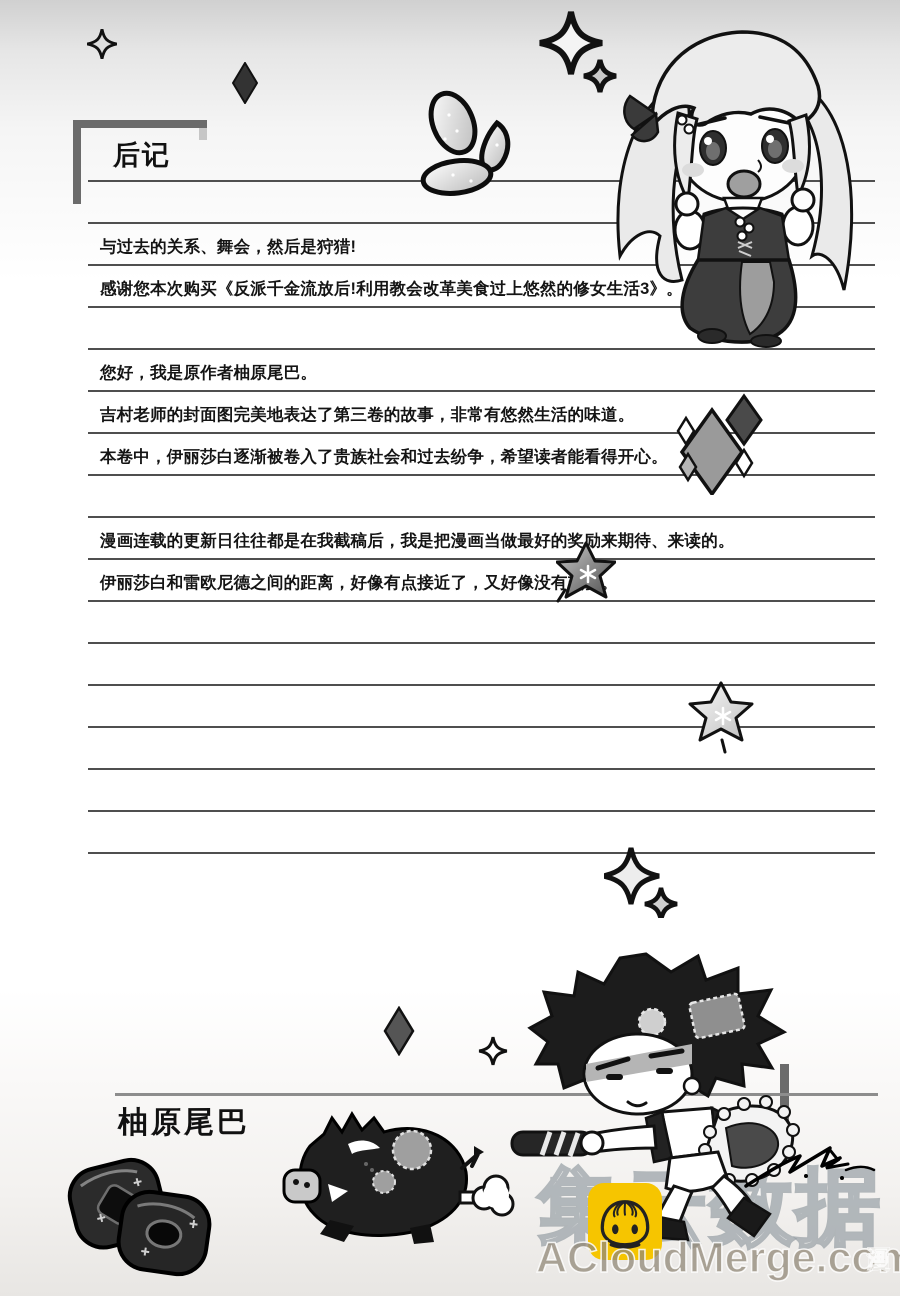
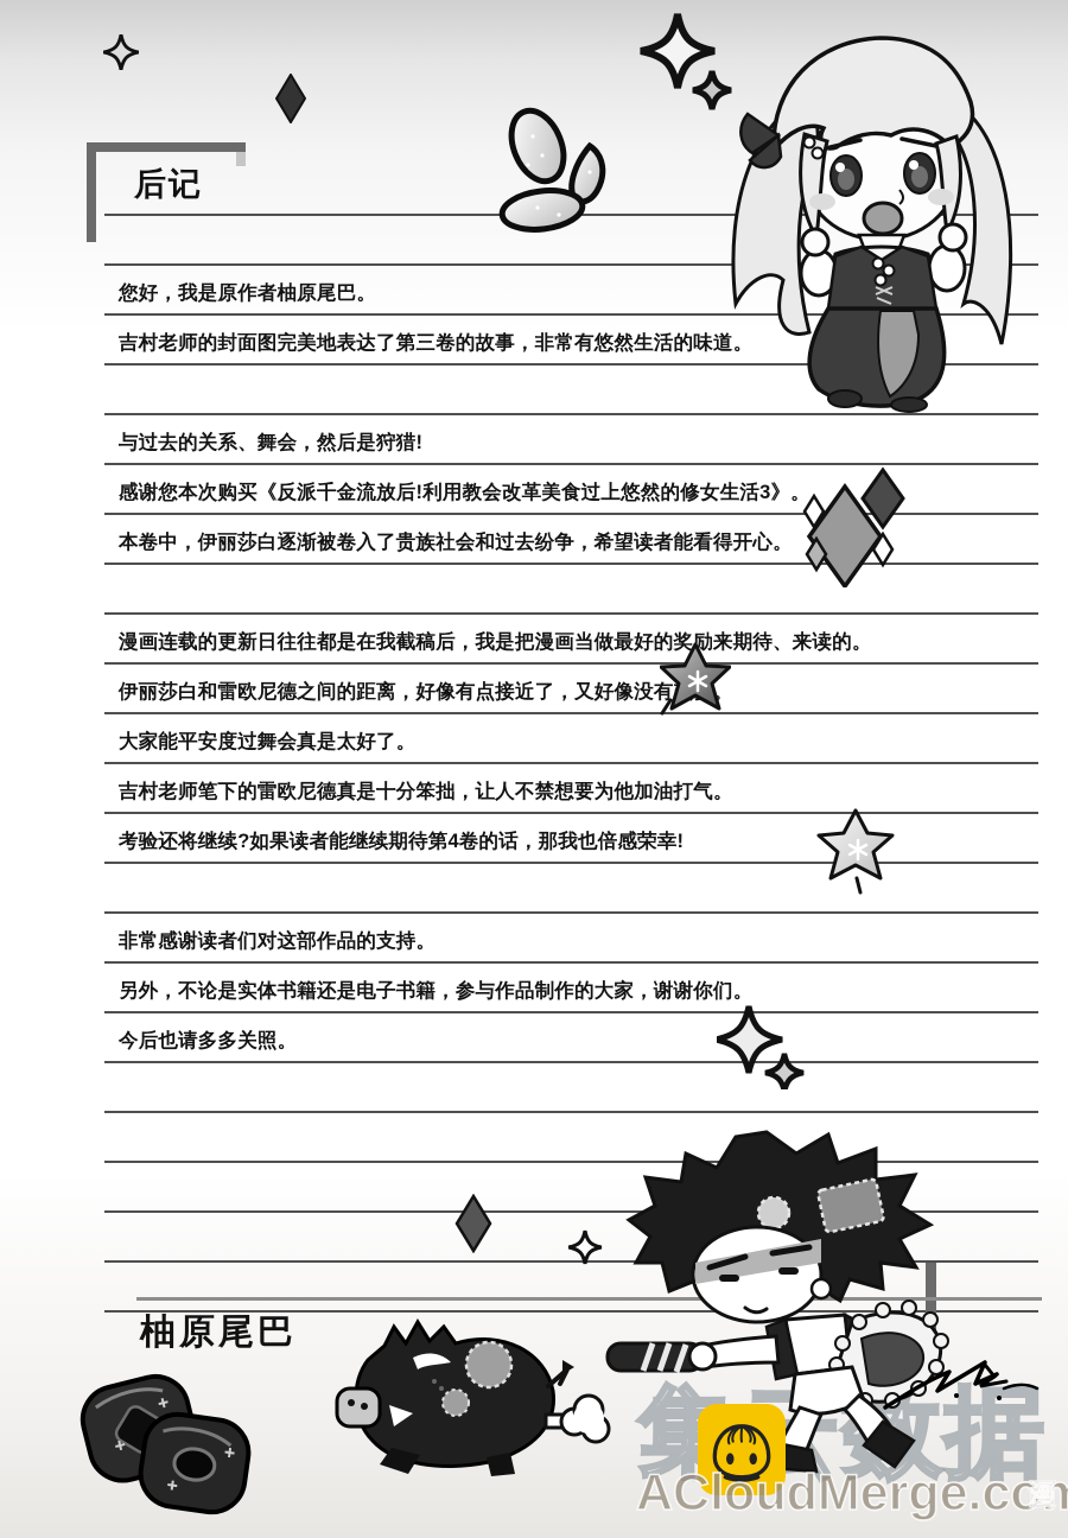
- 与过去的关系、舞会，然后是狩猎!
+ 您好，我是原作者柚原尾巴。
- 感谢您本次购买《反派千金流放后!利用教会改革美食过上悠然的修女生活3》。
+ 吉村老师的封面图完美地表达了第三卷的故事，非常有悠然生活的味道。
- 您好，我是原作者柚原尾巴。
+ 与过去的关系、舞会，然后是狩猎!
- 吉村老师的封面图完美地表达了第三卷的故事，非常有悠然生活的味道。
+ 感谢您本次购买《反派千金流放后!利用教会改革美食过上悠然的修女生活3》。
  本卷中，伊丽莎白逐渐被卷入了贵族社会和过去纷争，希望读者能看得开心。
  漫画连载的更新日往往都是在我截稿后，我是把漫画当做最好的奖励来期待、来读的。
  伊丽莎白和雷欧尼德之间的距离，好像有点接近了，又好像没有。
+ 大家能平安度过舞会真是太好了。
+ 吉村老师笔下的雷欧尼德真是十分笨拙，让人不禁想要为他加油打气。
+ 考验还将继续?如果读者能继续期待第4卷的话，那我也倍感荣幸!
+ 非常感谢读者们对这部作品的支持。
+ 另外，不论是实体书籍还是电子书籍，参与作品制作的大家，谢谢你们。
+ 今后也请多多关照。
  后记
  柚原尾巴
  ACloudMerge.com
